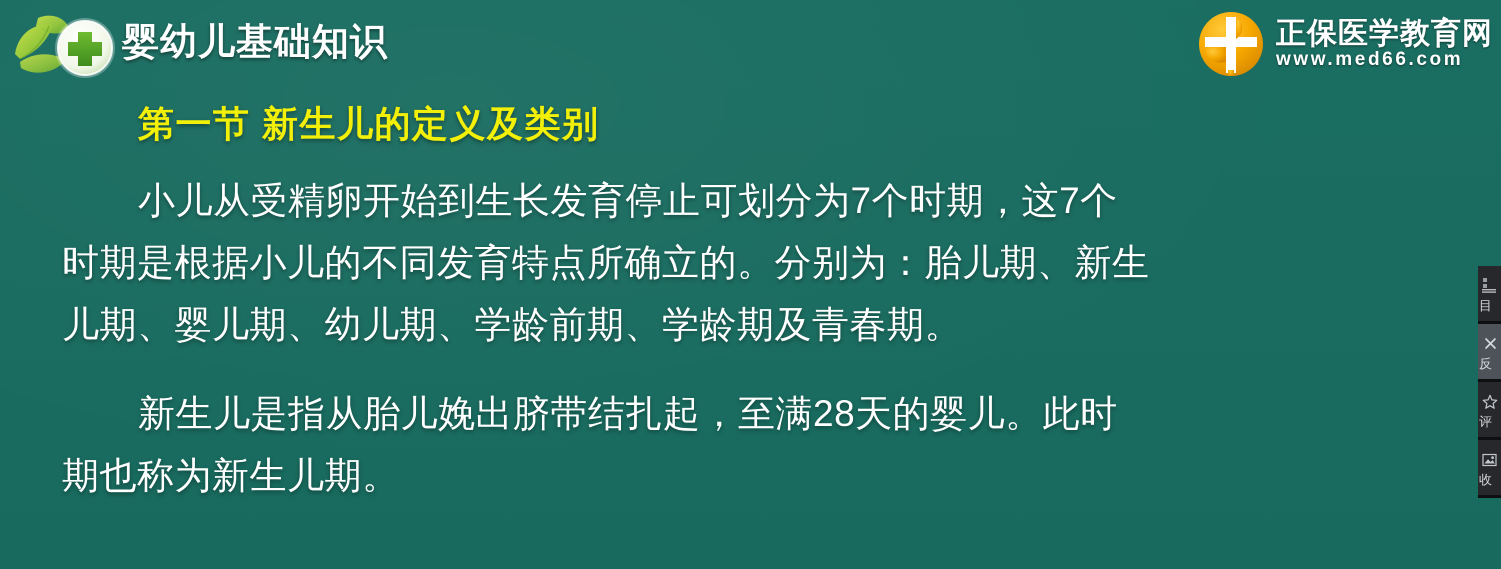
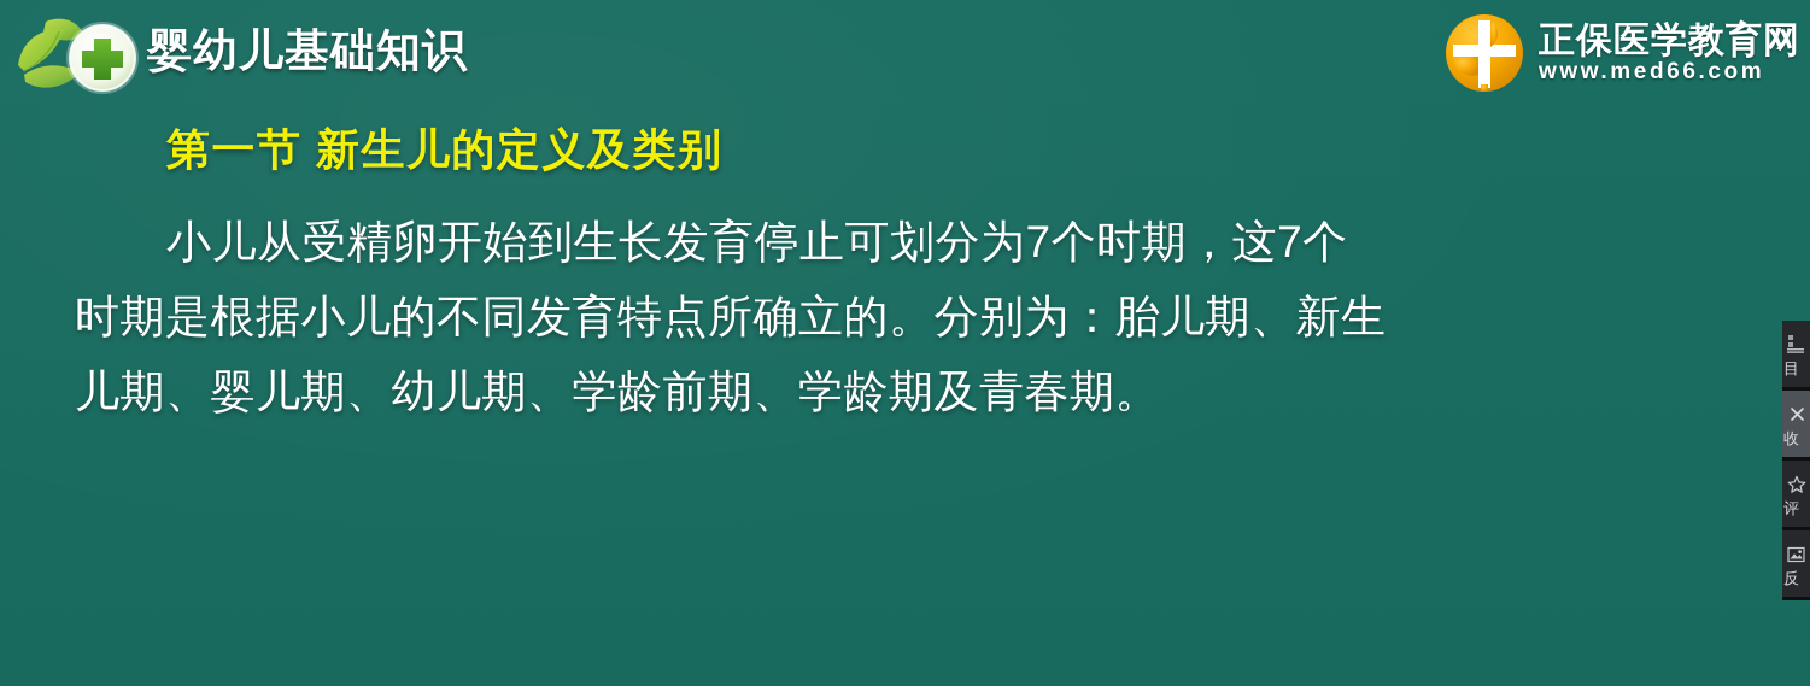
  婴幼儿基础知识
  正保医学教育网
  www.med66.com
  第一节 新生儿的定义及类别
  小儿从受精卵开始到生长发育停止可划分为7个时期，这7个时期是根据小儿的不同发育特点所确立的。分别为：胎儿期、新生儿期、婴儿期、幼儿期、学龄前期、学龄期及青春期。
- 新生儿是指从胎儿娩出脐带结扎起，至满28天的婴儿。此时期也称为新生儿期。
  目
- 反
+ 收
  评
- 收
+ 反
